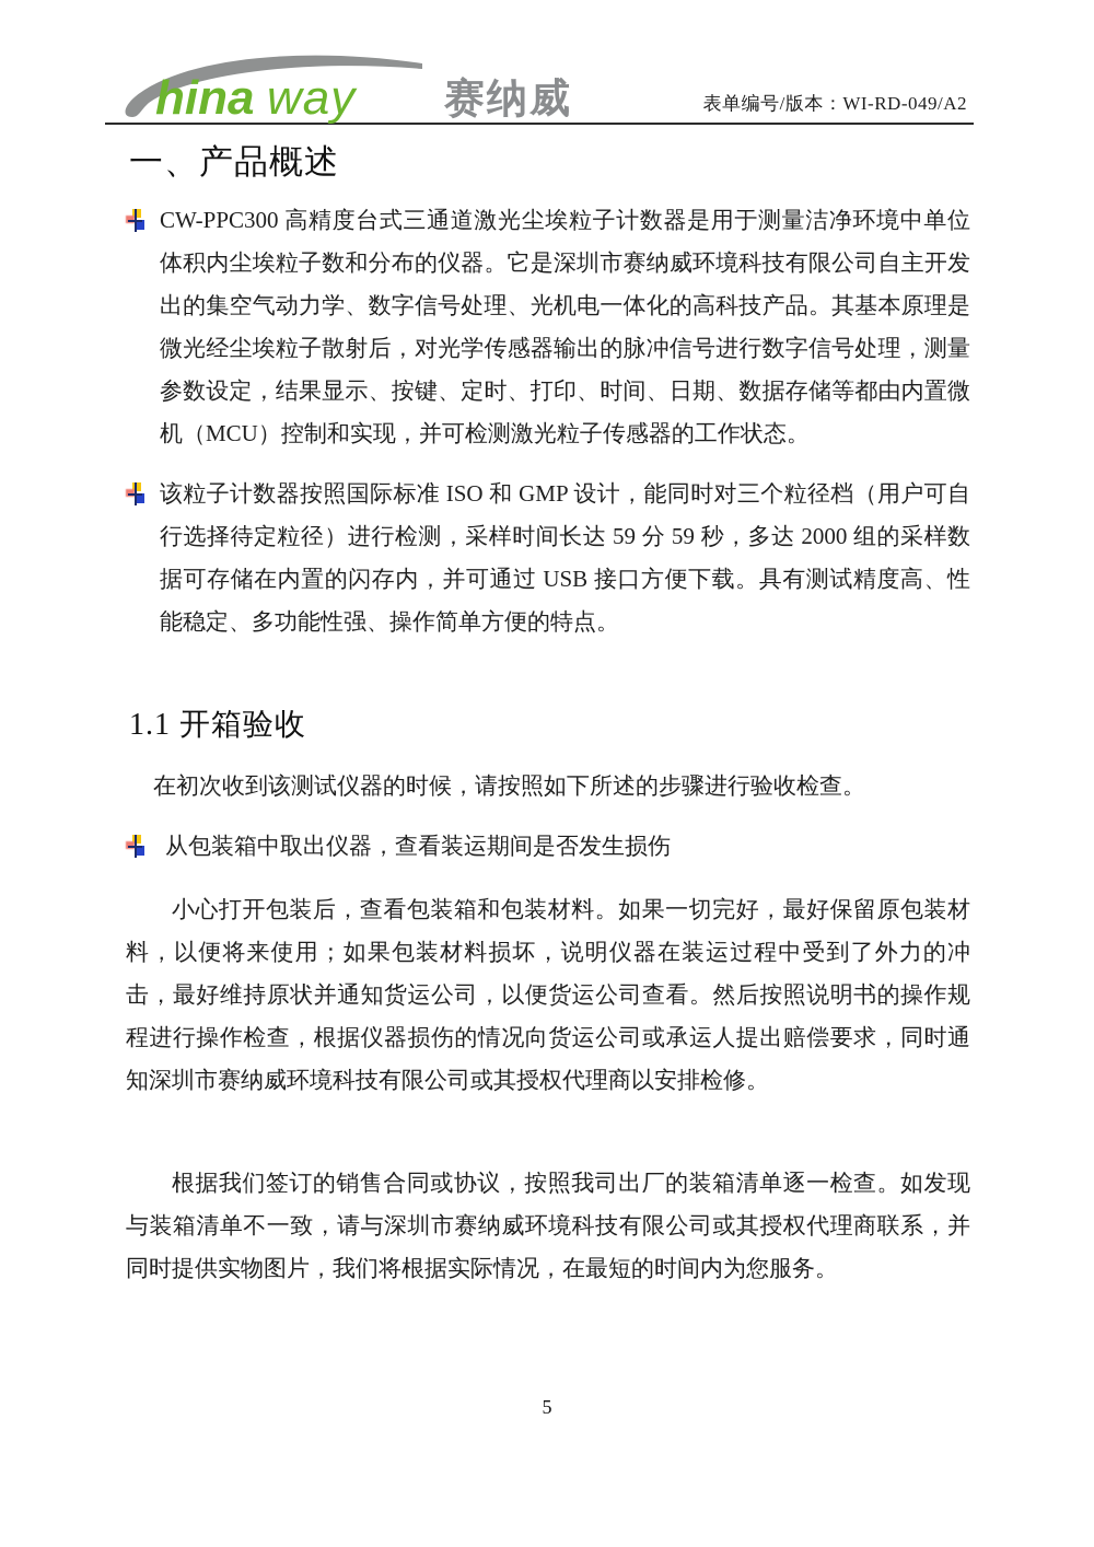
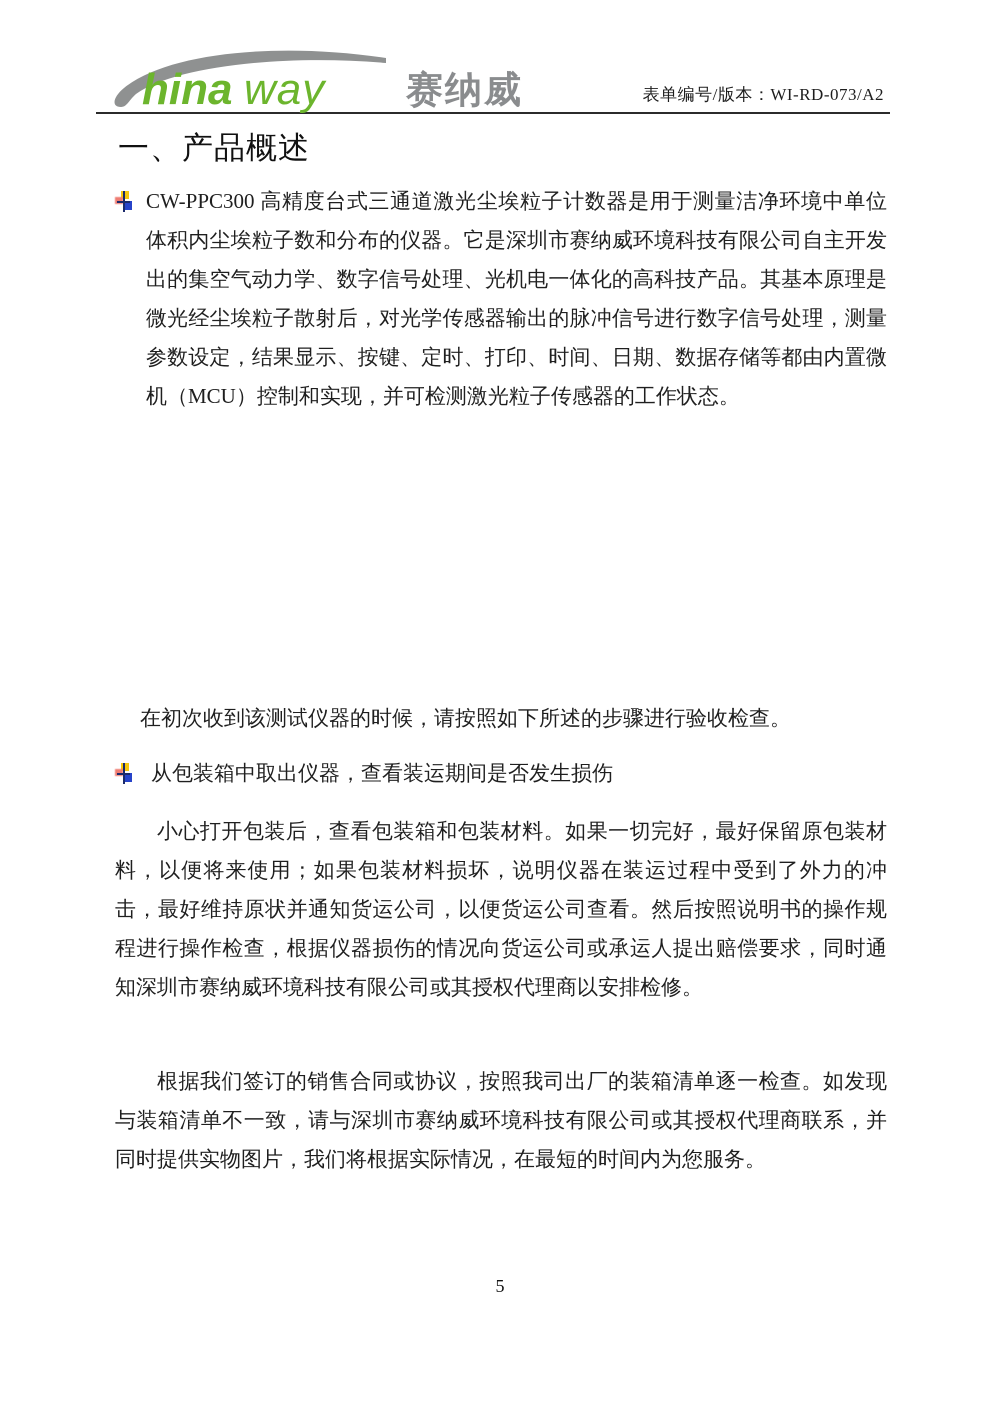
  hina
  way
  赛纳威
- 表单编号/版本：WI-RD-049/A2
+ 表单编号/版本：WI-RD-073/A2
  一、产品概述
  CW-PPC300 高精度台式三通道激光尘埃粒子计数器是用于测量洁净环境中单位体积内尘埃粒子数和分布的仪器。它是深圳市赛纳威环境科技有限公司自主开发出的集空气动力学、数字信号处理、光机电一体化的高科技产品。其基本原理是微光经尘埃粒子散射后，对光学传感器输出的脉冲信号进行数字信号处理，测量参数设定，结果显示、按键、定时、打印、时间、日期、数据存储等都由内置微机（MCU）控制和实现，并可检测激光粒子传感器的工作状态。
- 该粒子计数器按照国际标准 ISO 和 GMP 设计，能同时对三个粒径档（用户可自行选择待定粒径）进行检测，采样时间长达 59 分 59 秒，多达 2000 组的采样数据可存储在内置的闪存内，并可通过 USB 接口方便下载。具有测试精度高、性能稳定、多功能性强、操作简单方便的特点。
- 1.1 开箱验收
  在初次收到该测试仪器的时候，请按照如下所述的步骤进行验收检查。
  从包装箱中取出仪器，查看装运期间是否发生损伤
  小心打开包装后，查看包装箱和包装材料。如果一切完好，最好保留原包装材料，以便将来使用；如果包装材料损坏，说明仪器在装运过程中受到了外力的冲击，最好维持原状并通知货运公司，以便货运公司查看。然后按照说明书的操作规程进行操作检查，根据仪器损伤的情况向货运公司或承运人提出赔偿要求，同时通知深圳市赛纳威环境科技有限公司或其授权代理商以安排检修。
  根据我们签订的销售合同或协议，按照我司出厂的装箱清单逐一检查。如发现与装箱清单不一致，请与深圳市赛纳威环境科技有限公司或其授权代理商联系，并同时提供实物图片，我们将根据实际情况，在最短的时间内为您服务。
  5
